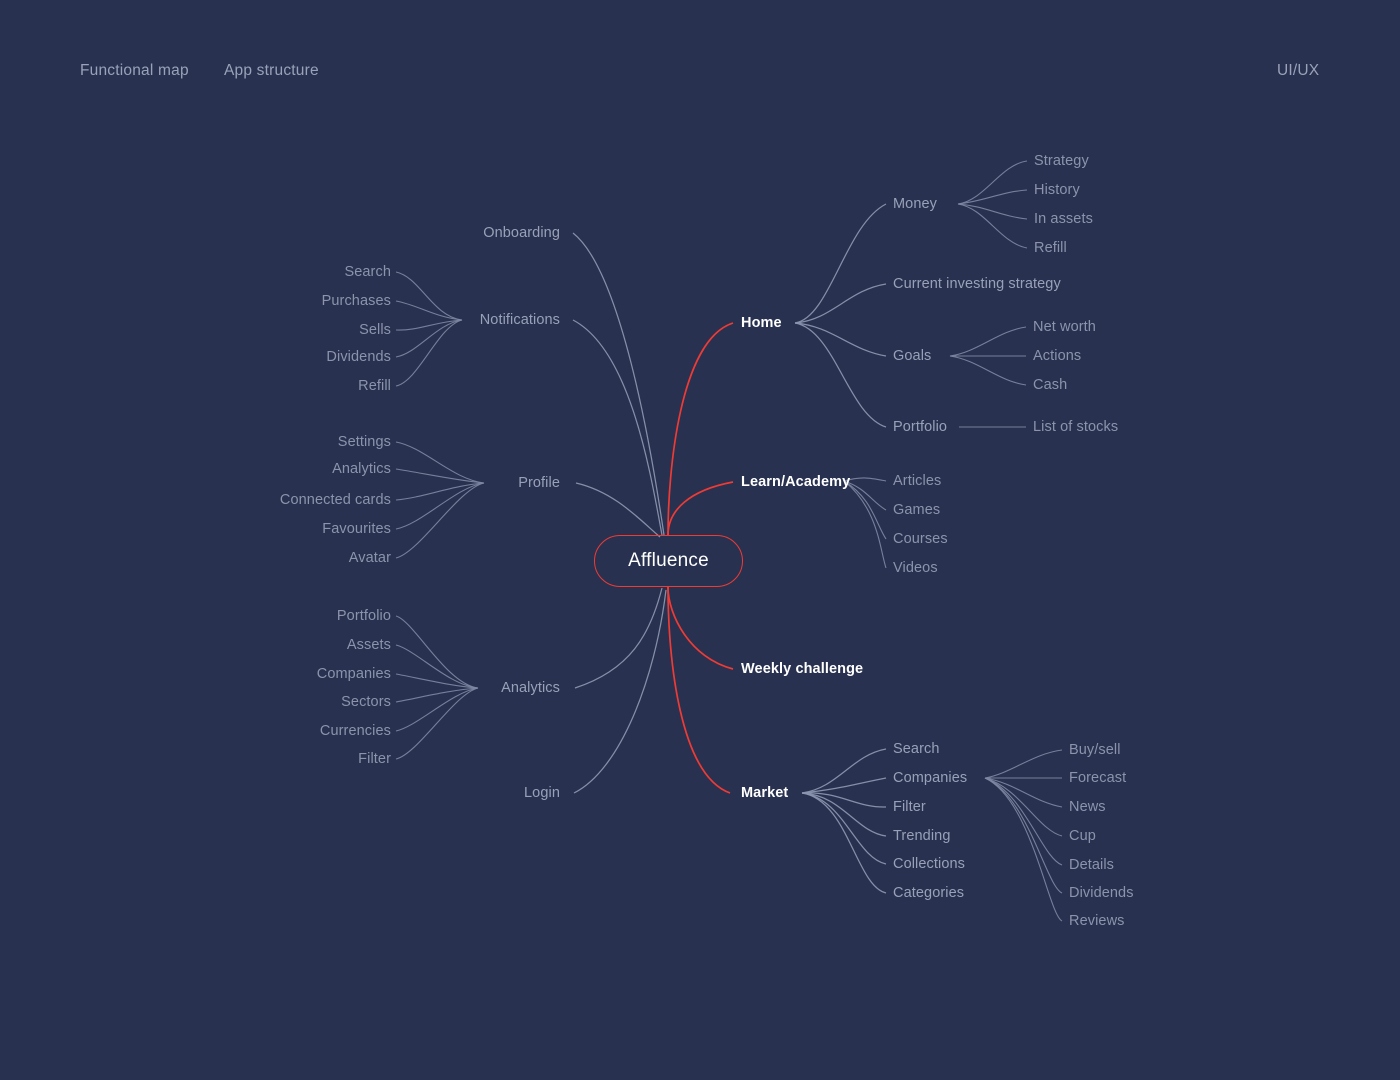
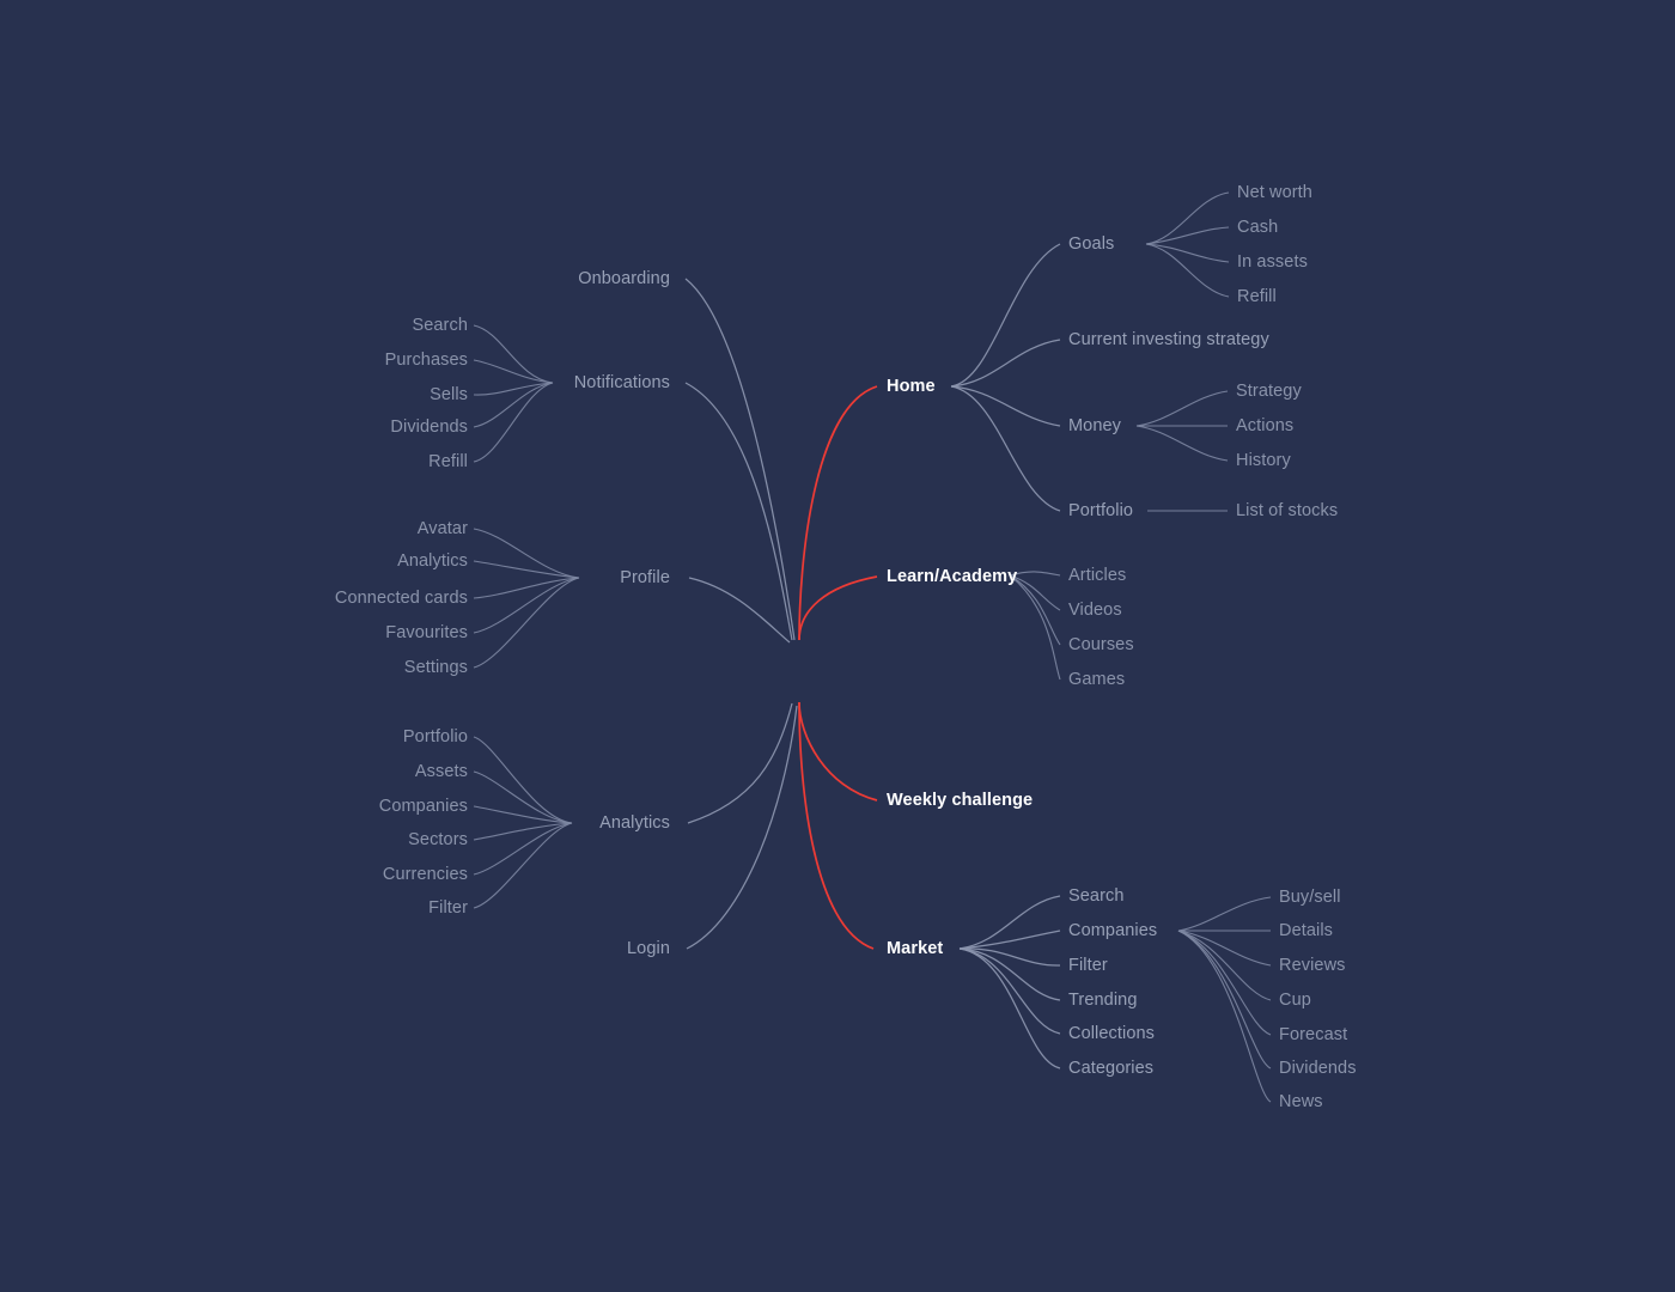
- Functional map
- App structure
- UI/UX
- Affluence
  Home
  Learn/Academy
  Weekly challenge
  Market
- Money
+ Goals
  Current investing strategy
- Goals
+ Money
  Portfolio
- Strategy
+ Net worth
- History
+ Cash
  In assets
  Refill
- Net worth
+ Strategy
  Actions
- Cash
+ History
  List of stocks
  Articles
- Games
+ Videos
  Courses
- Videos
+ Games
  Search
  Companies
  Filter
  Trending
  Collections
  Categories
  Buy/sell
- Forecast
+ Details
- News
+ Reviews
  Cup
- Details
+ Forecast
  Dividends
- Reviews
+ News
  Onboarding
  Notifications
  Profile
  Analytics
  Login
  Search
  Purchases
  Sells
  Dividends
  Refill
- Settings
+ Avatar
  Analytics
  Connected cards
  Favourites
- Avatar
+ Settings
  Portfolio
  Assets
  Companies
  Sectors
  Currencies
  Filter
